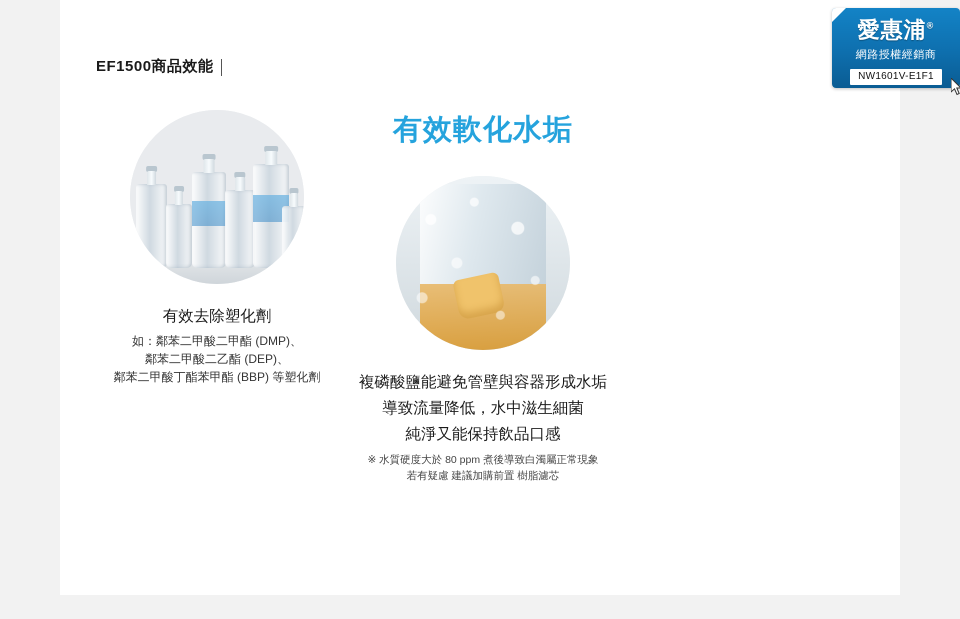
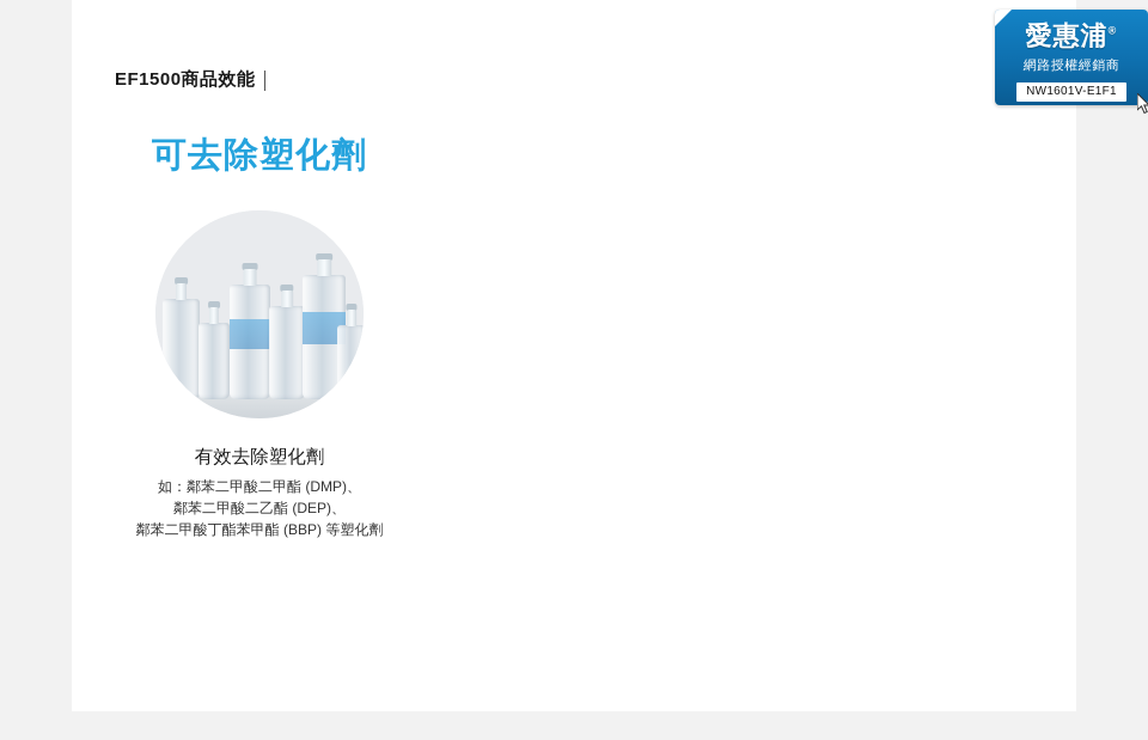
  EF1500商品效能
  愛惠浦®
  網路授權經銷商
  NW1601V-E1F1
+ 可去除塑化劑
  有效去除塑化劑
  如：鄰苯二甲酸二甲酯 (DMP)、
  鄰苯二甲酸二乙酯 (DEP)、
  鄰苯二甲酸丁酯苯甲酯 (BBP) 等塑化劑
- 有效軟化水垢
- 複磷酸鹽能避免管壁與容器形成水垢
- 導致流量降低，水中滋生細菌
- 純淨又能保持飲品口感
- ※ 水質硬度大於 80 ppm 煮後導致白濁屬正常現象
- 若有疑慮 建議加購前置 樹脂濾芯
